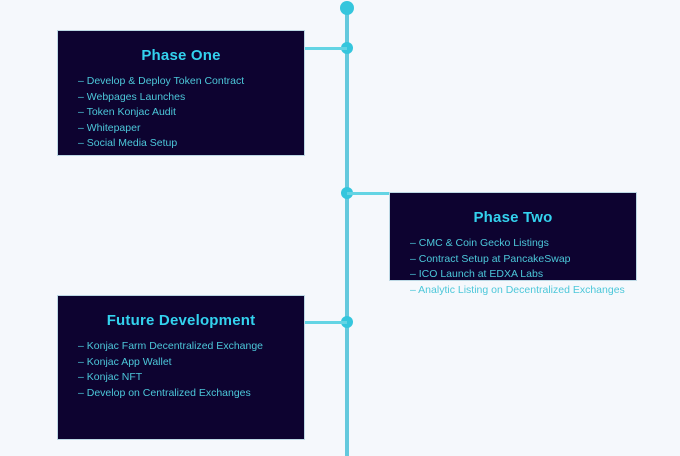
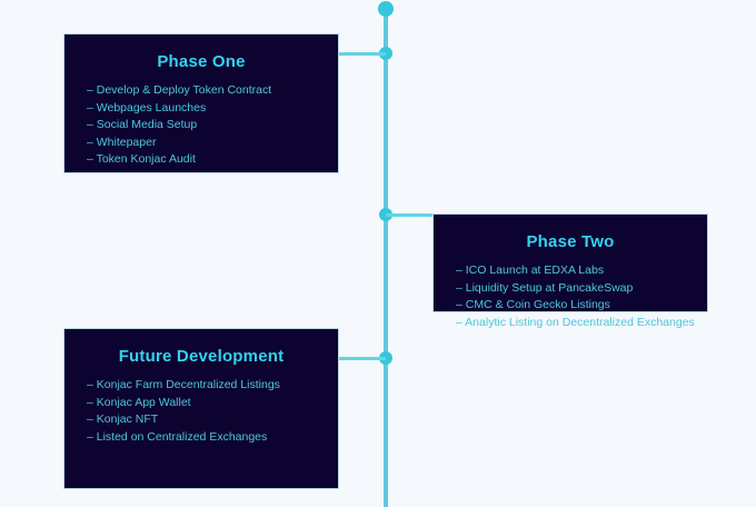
  Phase One
  – Develop & Deploy Token Contract
  – Webpages Launches
- – Token Konjac Audit
+ – Social Media Setup
  – Whitepaper
- – Social Media Setup
+ – Token Konjac Audit
  Phase Two
- – CMC & Coin Gecko Listings
+ – ICO Launch at EDXA Labs
- – Contract Setup at PancakeSwap
+ – Liquidity Setup at PancakeSwap
- – ICO Launch at EDXA Labs
+ – CMC & Coin Gecko Listings
  – Analytic Listing on Decentralized Exchanges
  Future Development
- – Konjac Farm Decentralized Exchange
+ – Konjac Farm Decentralized Listings
  – Konjac App Wallet
  – Konjac NFT
- – Develop on Centralized Exchanges
+ – Listed on Centralized Exchanges
